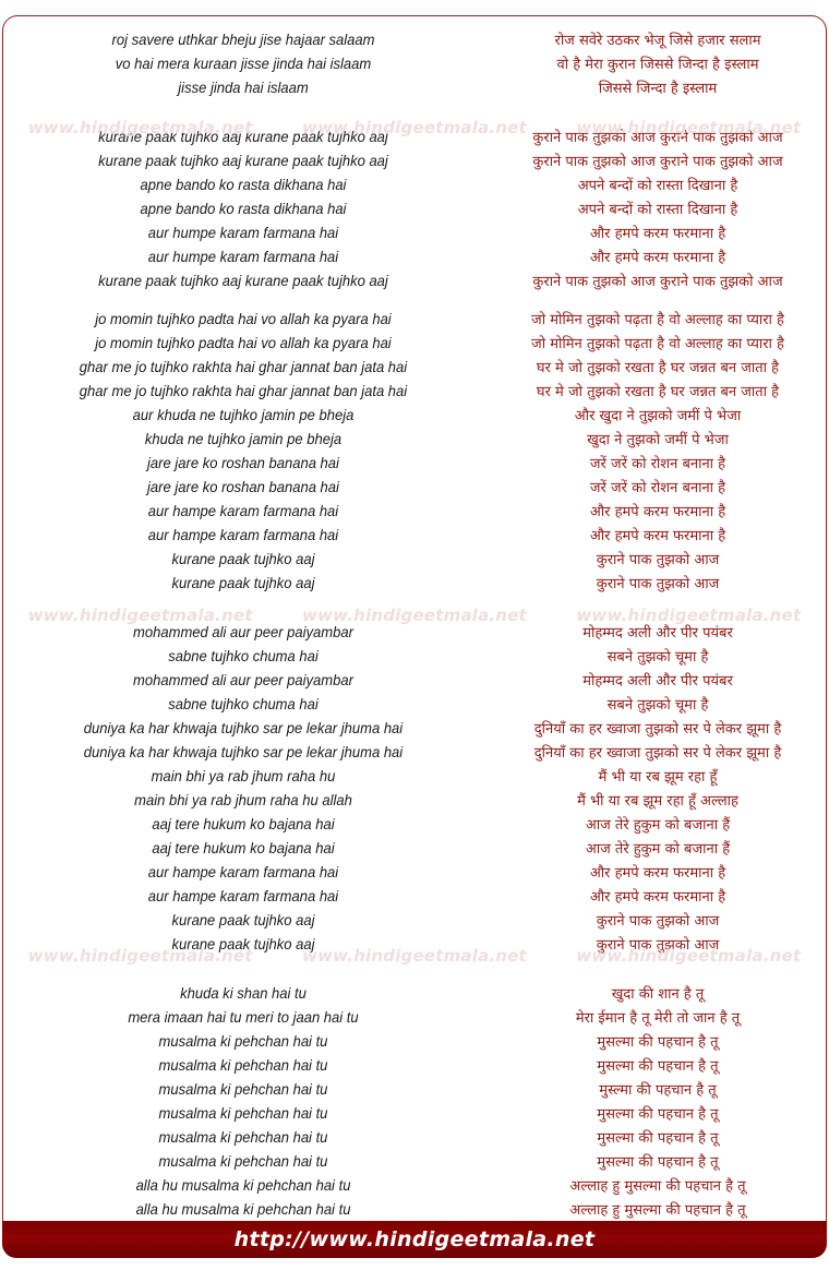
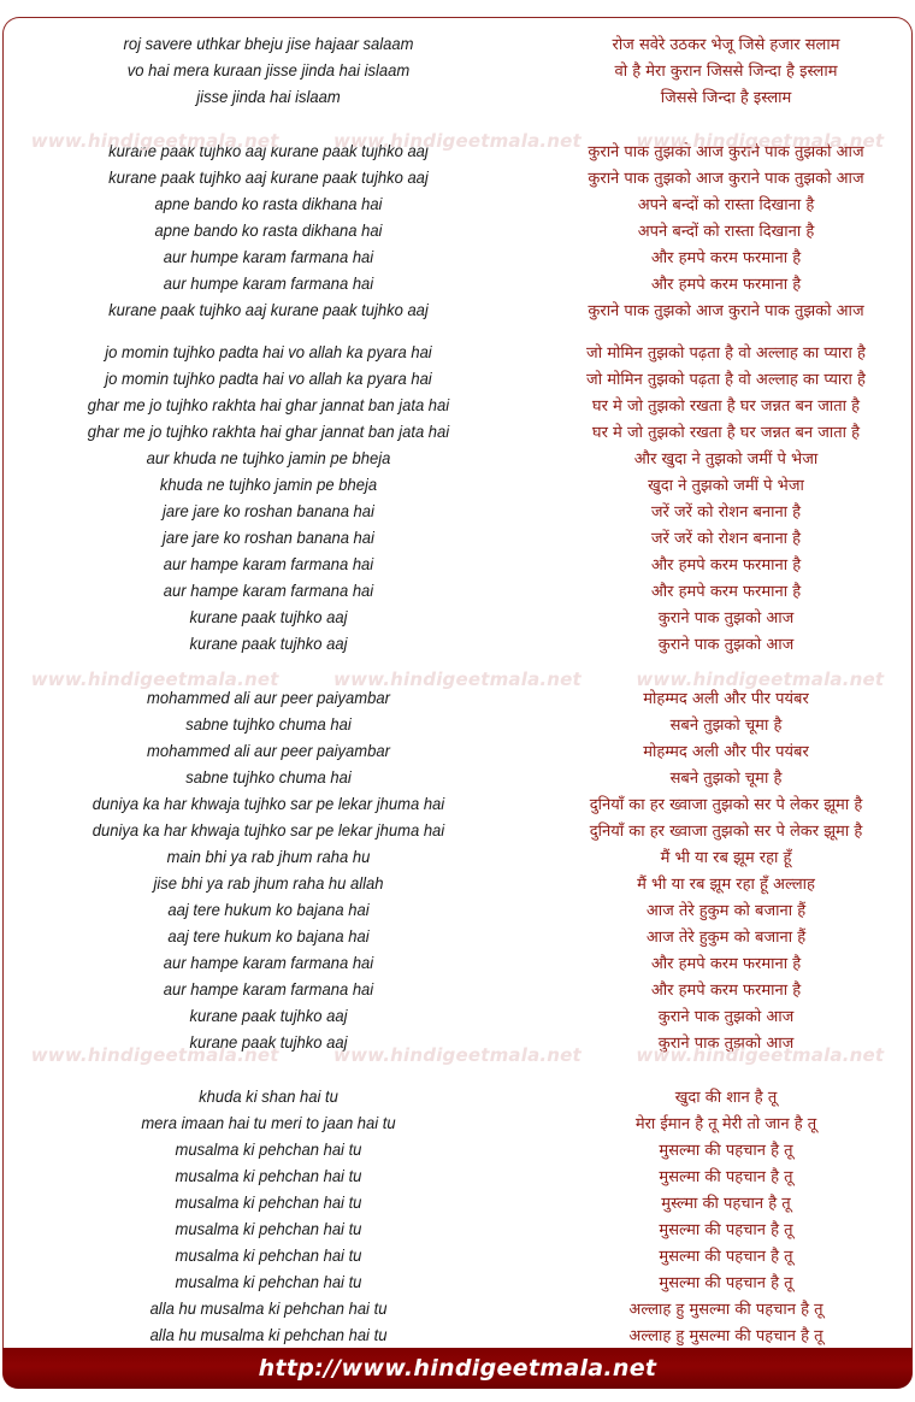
  www.hindigeetmala.net
  www.hindigeetmala.net
  www.hindigeetmala.net
  www.hindigeetmala.net
  www.hindigeetmala.net
  www.hindigeetmala.net
  www.hindigeetmala.net
  www.hindigeetmala.net
  www.hindigeetmala.net
  roj savere uthkar bheju jise hajaar salaam
  रोज सवेरे उठकर भेजू जिसे हजार सलाम
  vo hai mera kuraan jisse jinda hai islaam
  वो है मेरा कुरान जिससे जिन्दा है इस्लाम
  jisse jinda hai islaam
  जिससे जिन्दा है इस्लाम
  kurane paak tujhko aaj kurane paak tujhko aaj
  कुराने पाक तुझको आज कुराने पाक तुझको आज
  kurane paak tujhko aaj kurane paak tujhko aaj
  कुराने पाक तुझको आज कुराने पाक तुझको आज
  apne bando ko rasta dikhana hai
  अपने बन्दों को रास्ता दिखाना है
  apne bando ko rasta dikhana hai
  अपने बन्दों को रास्ता दिखाना है
  aur humpe karam farmana hai
  और हमपे करम फरमाना है
  aur humpe karam farmana hai
  और हमपे करम फरमाना है
  kurane paak tujhko aaj kurane paak tujhko aaj
  कुराने पाक तुझको आज कुराने पाक तुझको आज
  jo momin tujhko padta hai vo allah ka pyara hai
  जो मोमिन तुझको पढ़ता है वो अल्लाह का प्यारा है
  jo momin tujhko padta hai vo allah ka pyara hai
  जो मोमिन तुझको पढ़ता है वो अल्लाह का प्यारा है
  ghar me jo tujhko rakhta hai ghar jannat ban jata hai
  घर मे जो तुझको रखता है घर जन्नत बन जाता है
  ghar me jo tujhko rakhta hai ghar jannat ban jata hai
  घर मे जो तुझको रखता है घर जन्नत बन जाता है
  aur khuda ne tujhko jamin pe bheja
  और खुदा ने तुझको जमीं पे भेजा
  khuda ne tujhko jamin pe bheja
  खुदा ने तुझको जमीं पे भेजा
  jare jare ko roshan banana hai
  जरें जरें को रोशन बनाना है
  jare jare ko roshan banana hai
  जरें जरें को रोशन बनाना है
  aur hampe karam farmana hai
  और हमपे करम फरमाना है
  aur hampe karam farmana hai
  और हमपे करम फरमाना है
  kurane paak tujhko aaj
  कुराने पाक तुझको आज
  kurane paak tujhko aaj
  कुराने पाक तुझको आज
  mohammed ali aur peer paiyambar
  मोहम्मद अली और पीर पयंबर
  sabne tujhko chuma hai
  सबने तुझको चूमा है
  mohammed ali aur peer paiyambar
  मोहम्मद अली और पीर पयंबर
  sabne tujhko chuma hai
  सबने तुझको चूमा है
  duniya ka har khwaja tujhko sar pe lekar jhuma hai
  दुनियाँ का हर ख्वाजा तुझको सर पे लेकर झूमा है
  duniya ka har khwaja tujhko sar pe lekar jhuma hai
  दुनियाँ का हर ख्वाजा तुझको सर पे लेकर झूमा है
  main bhi ya rab jhum raha hu
  मैं भी या रब झूम रहा हूँ
- main bhi ya rab jhum raha hu allah
+ jise bhi ya rab jhum raha hu allah
  मैं भी या रब झूम रहा हूँ अल्लाह
  aaj tere hukum ko bajana hai
  आज तेरे हुकुम को बजाना हैं
  aaj tere hukum ko bajana hai
  आज तेरे हुकुम को बजाना हैं
  aur hampe karam farmana hai
  और हमपे करम फरमाना है
  aur hampe karam farmana hai
  और हमपे करम फरमाना है
  kurane paak tujhko aaj
  कुराने पाक तुझको आज
  kurane paak tujhko aaj
  कुराने पाक तुझको आज
  khuda ki shan hai tu
  खुदा की शान है तू
  mera imaan hai tu meri to jaan hai tu
  मेरा ईमान है तू मेरी तो जान है तू
  musalma ki pehchan hai tu
  मुसल्मा की पहचान है तू
  musalma ki pehchan hai tu
  मुसल्मा की पहचान है तू
  musalma ki pehchan hai tu
  मुस्ल्मा की पहचान है तू
  musalma ki pehchan hai tu
  मुसल्मा की पहचान है तू
  musalma ki pehchan hai tu
  मुसल्मा की पहचान है तू
  musalma ki pehchan hai tu
  मुसल्मा की पहचान है तू
  alla hu musalma ki pehchan hai tu
  अल्लाह हु मुसल्मा की पहचान है तू
  alla hu musalma ki pehchan hai tu
  अल्लाह हु मुसल्मा की पहचान है तू
  http://www.hindigeetmala.net
